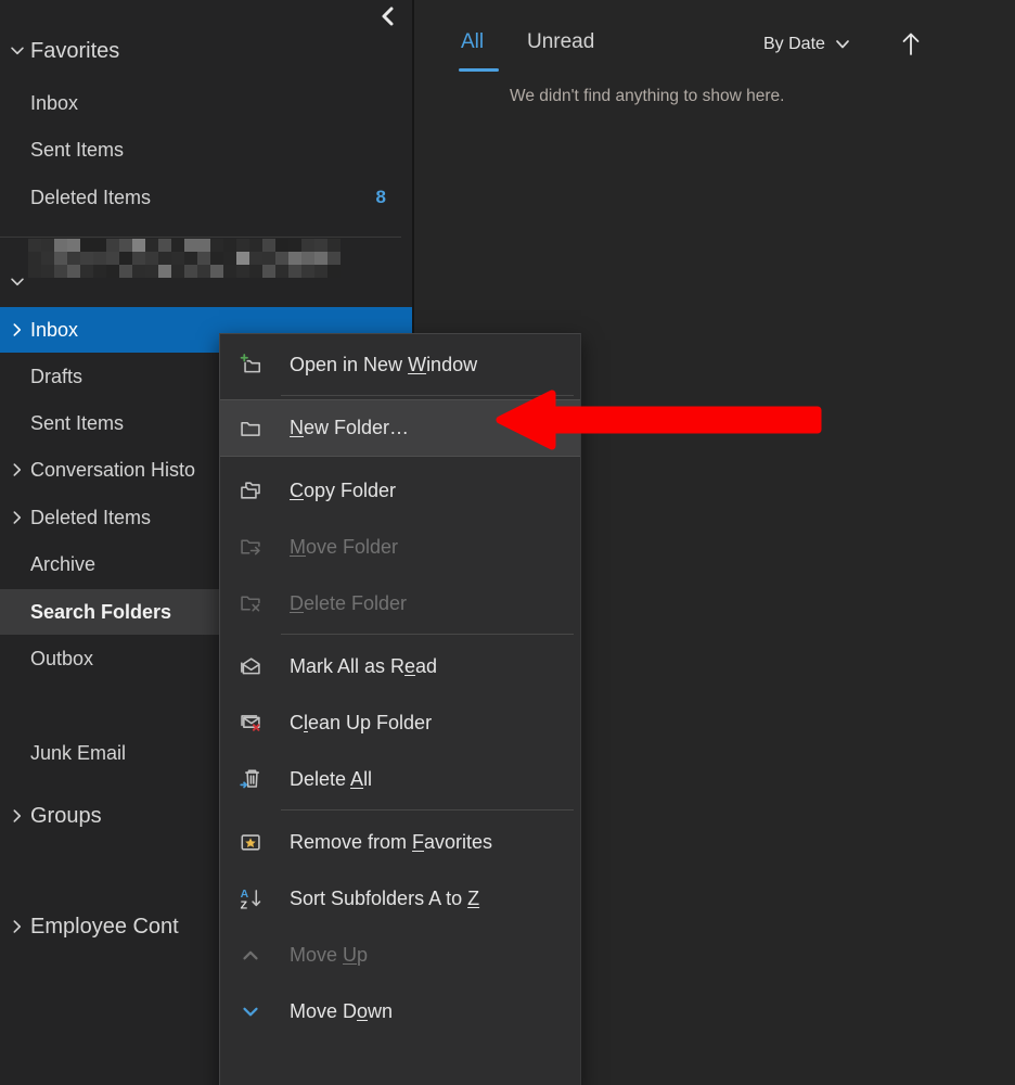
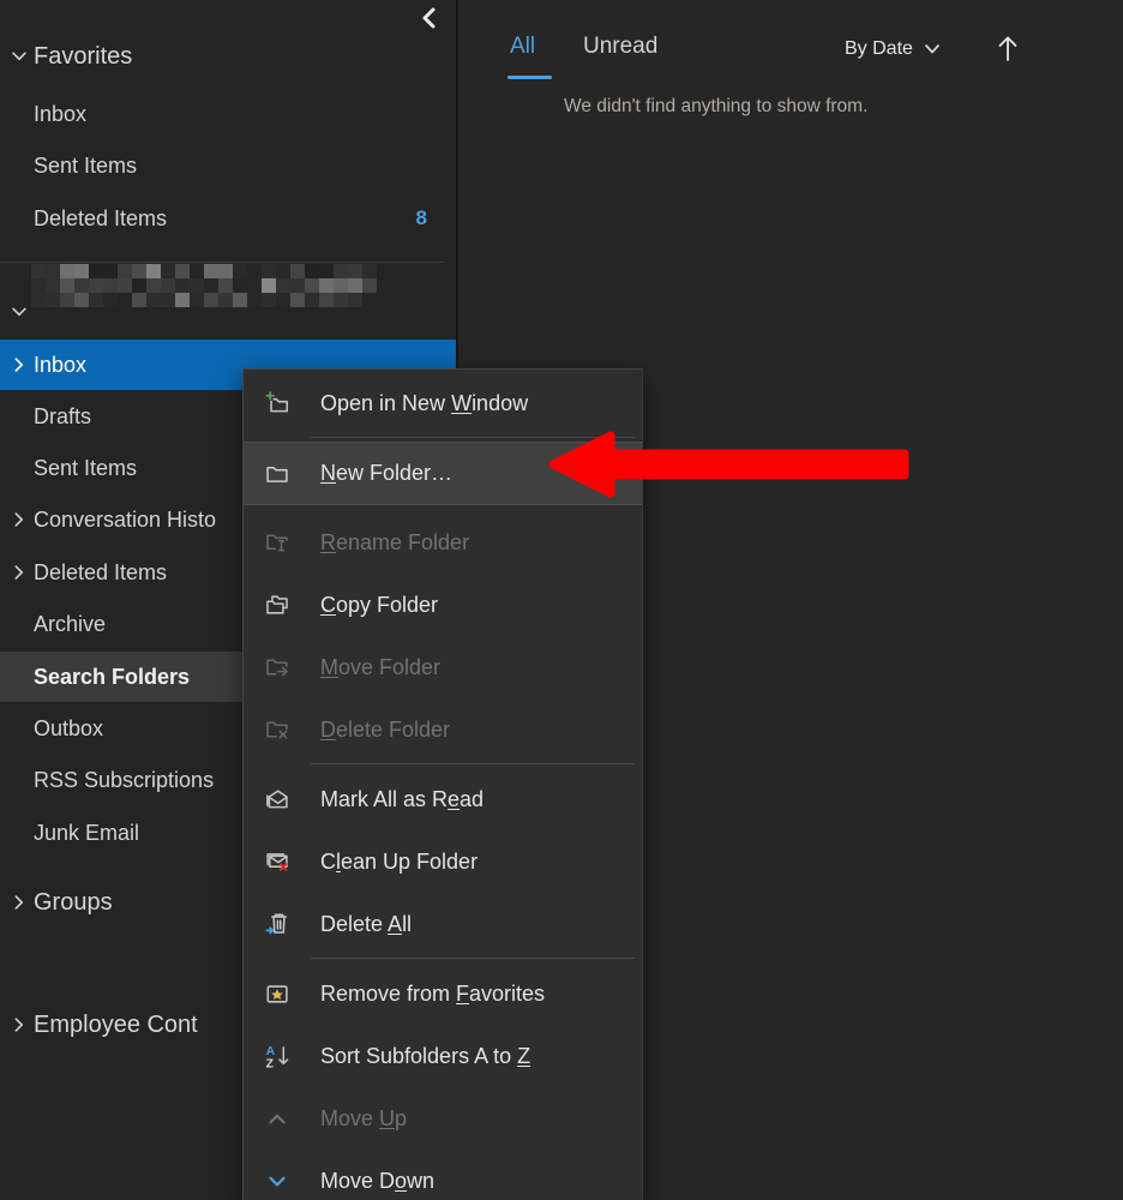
  Favorites
  Inbox
  Sent Items
  Deleted Items
  8
  Inbox
  Drafts
  Sent Items
  Conversation Histo
  Deleted Items
  Archive
  Search Folders
  Outbox
+ RSS Subscriptions
  Junk Email
  Groups
  Employee Cont
  All
  Unread
  By Date
- We didn't find anything to show here.
+ We didn't find anything to show from.
  Open in New Window
  New Folder…
+ Rename Folder
  Copy Folder
  Move Folder
  Delete Folder
  Mark All as Read
  Clean Up Folder
  Delete All
  Remove from Favorites
  A
  Z
  Sort Subfolders A to Z
  Move Up
  Move Down
